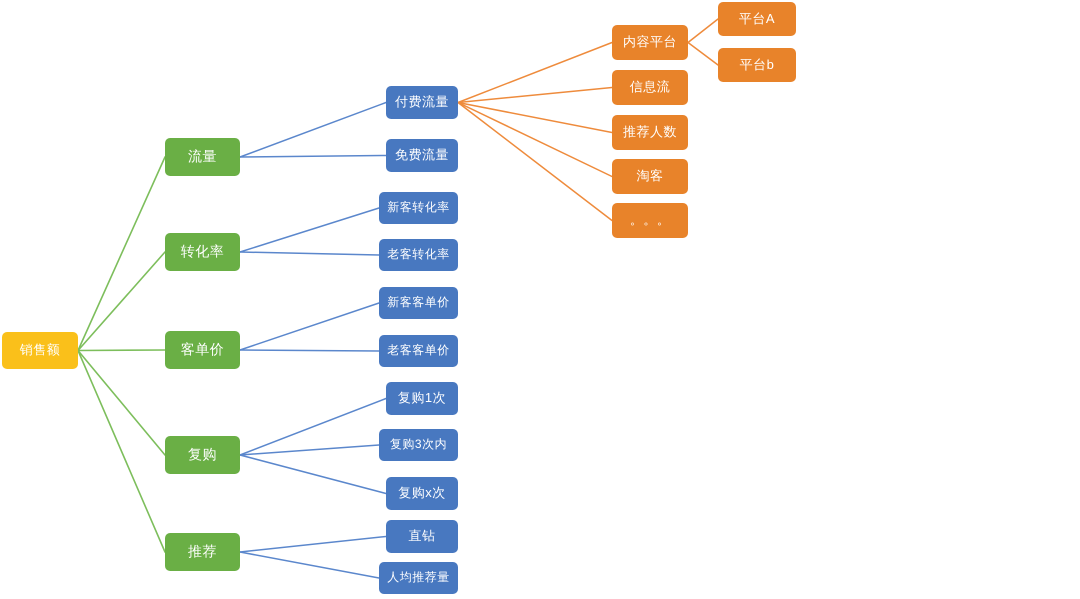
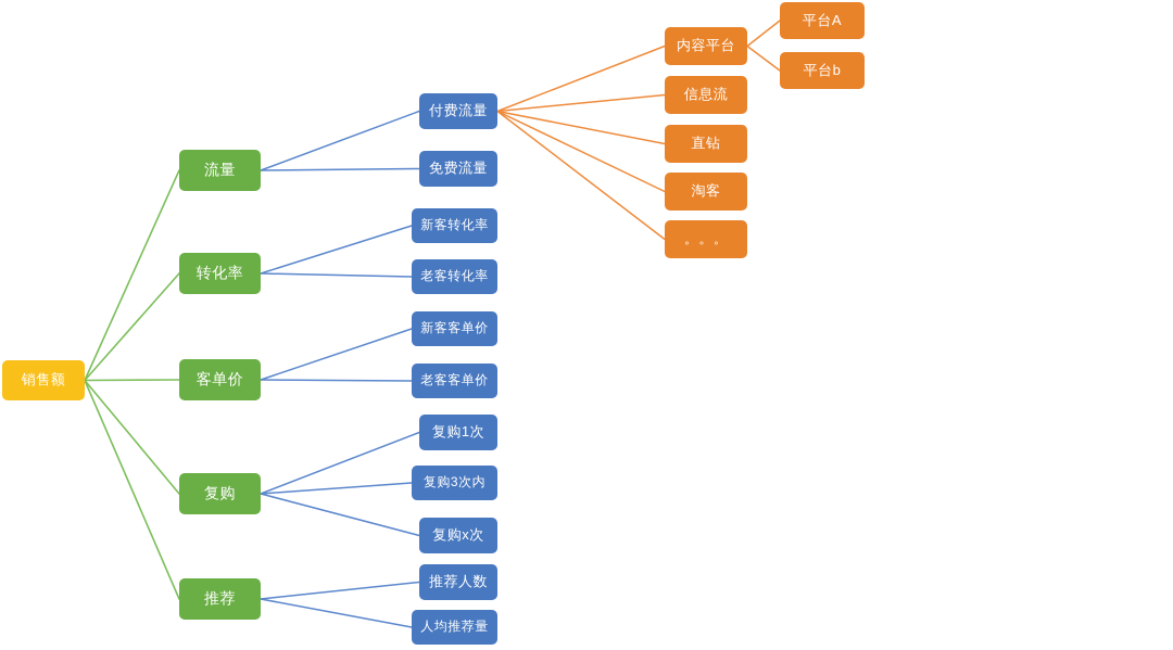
  销售额
  流量
  转化率
  客单价
  复购
  推荐
  付费流量
  免费流量
  新客转化率
  老客转化率
  新客客单价
  老客客单价
  复购1次
  复购3次内
  复购x次
- 直钻
+ 推荐人数
  人均推荐量
  内容平台
  信息流
- 推荐人数
+ 直钻
  淘客
  。。。
  平台A
  平台b
